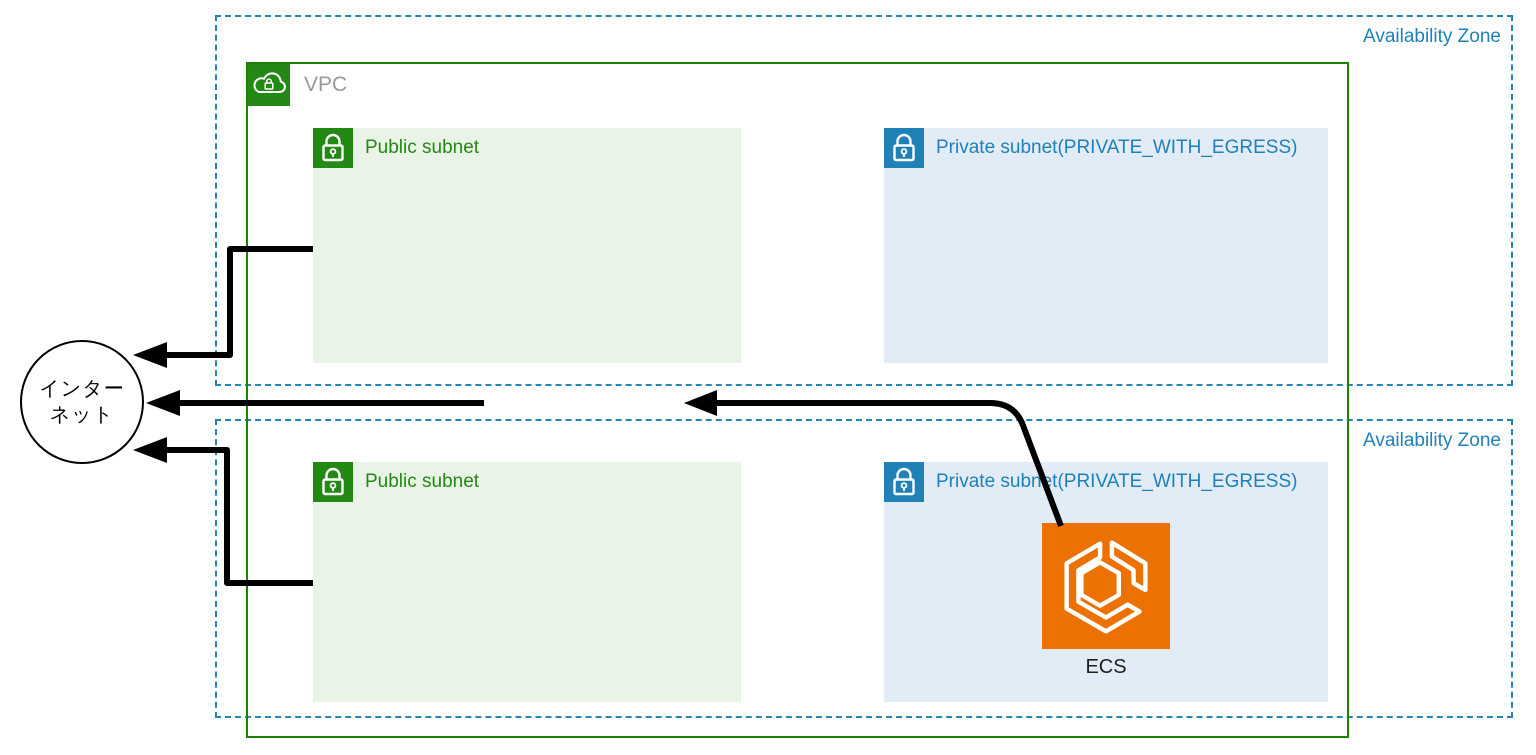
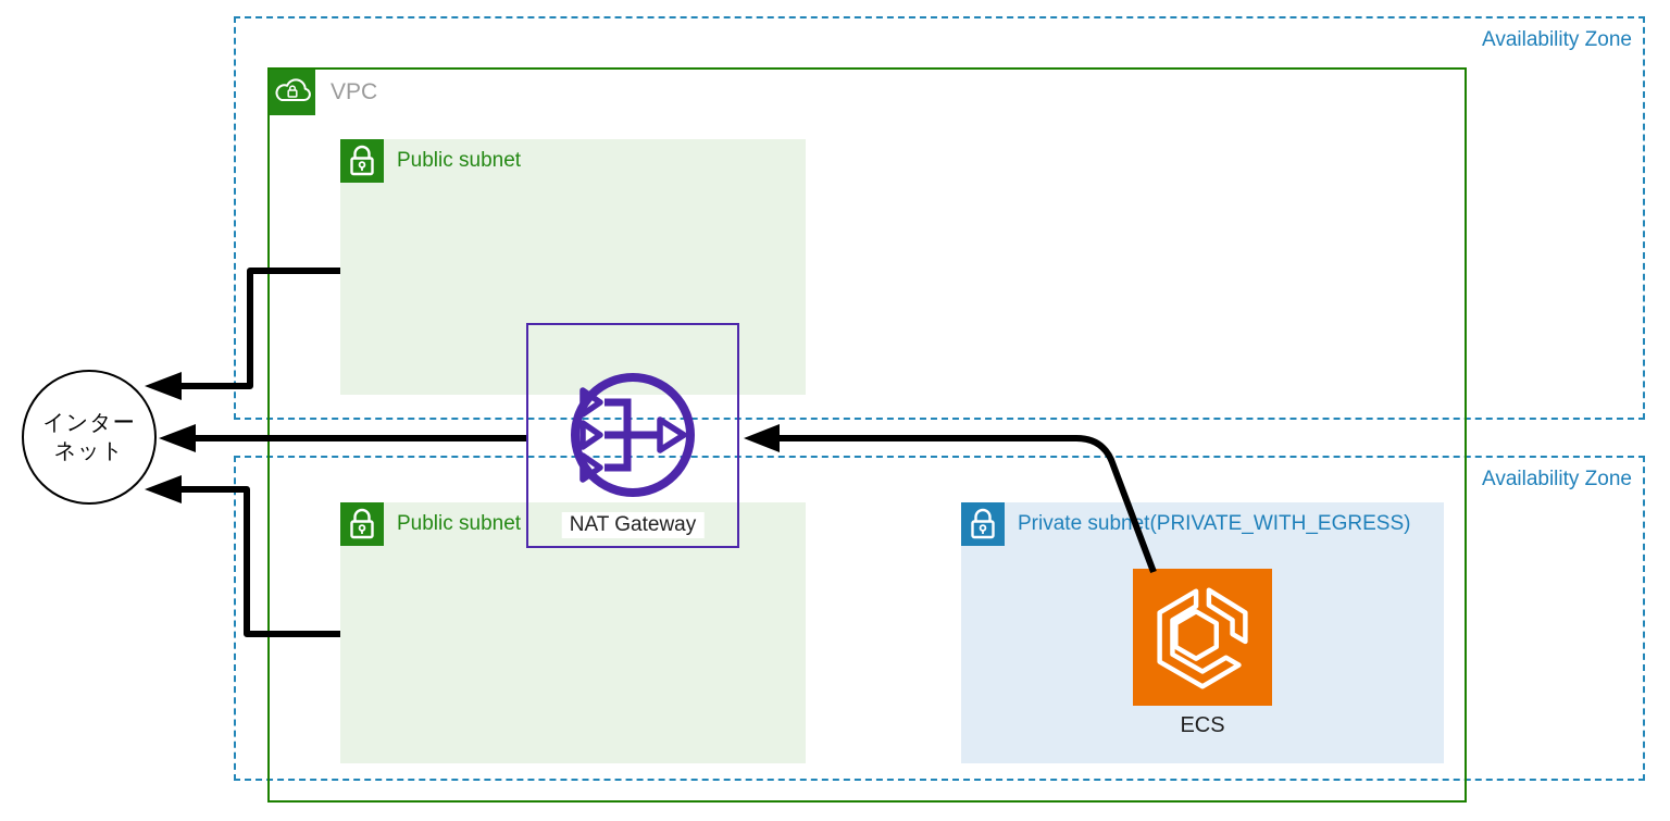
  Availability Zone
  Availability Zone
  VPC
  Public subnet
- Private subnet(PRIVATE_WITH_EGRESS)
  Public subnet
  Private subnt(PRIVATE_WITH_EGRESS)
+ NAT Gateway
  ECS
  インター
  ネット
